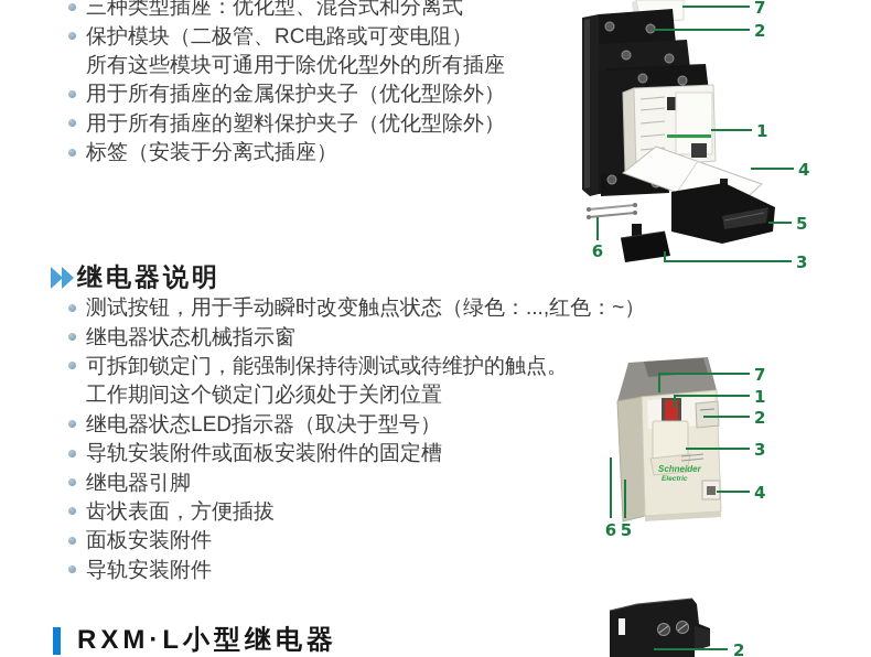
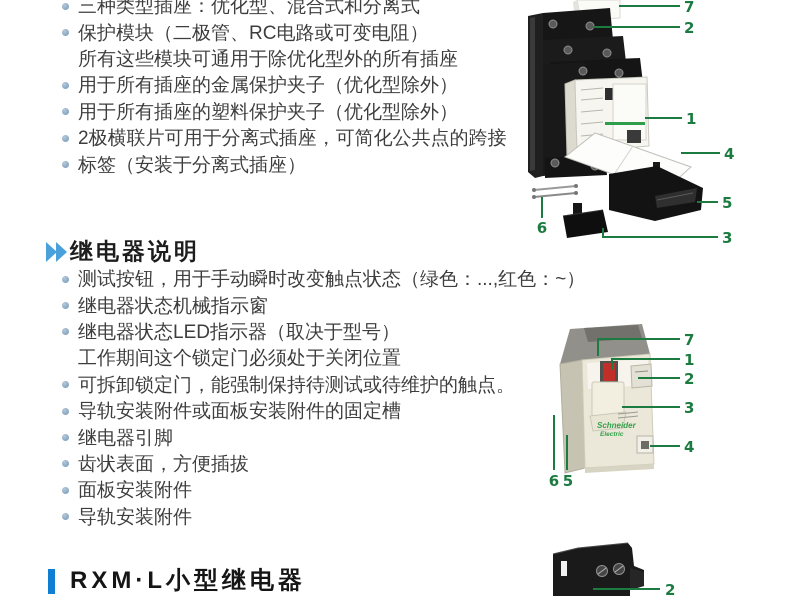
  三种类型插座：优化型、混合式和分离式
  保护模块（二极管、RC电路或可变电阻）
  所有这些模块可通用于除优化型外的所有插座
  用于所有插座的金属保护夹子（优化型除外）
  用于所有插座的塑料保护夹子（优化型除外）
+ 2极横联片可用于分离式插座，可简化公共点的跨接
  标签（安装于分离式插座）
  7
  2
  1
  4
  5
  3
  6
  继电器说明
  测试按钮，用于手动瞬时改变触点状态（绿色：...,红色：~）
  继电器状态机械指示窗
- 可拆卸锁定门，能强制保持待测试或待维护的触点。
+ 继电器状态LED指示器（取决于型号）
  工作期间这个锁定门必须处于关闭位置
- 继电器状态LED指示器（取决于型号）
+ 可拆卸锁定门，能强制保持待测试或待维护的触点。
  导轨安装附件或面板安装附件的固定槽
  继电器引脚
  齿状表面，方便插拔
  面板安装附件
  导轨安装附件
  Schneider
  7
  1
  2
  3
  4
  6
  5
  RXM·L小型继电器
  2
